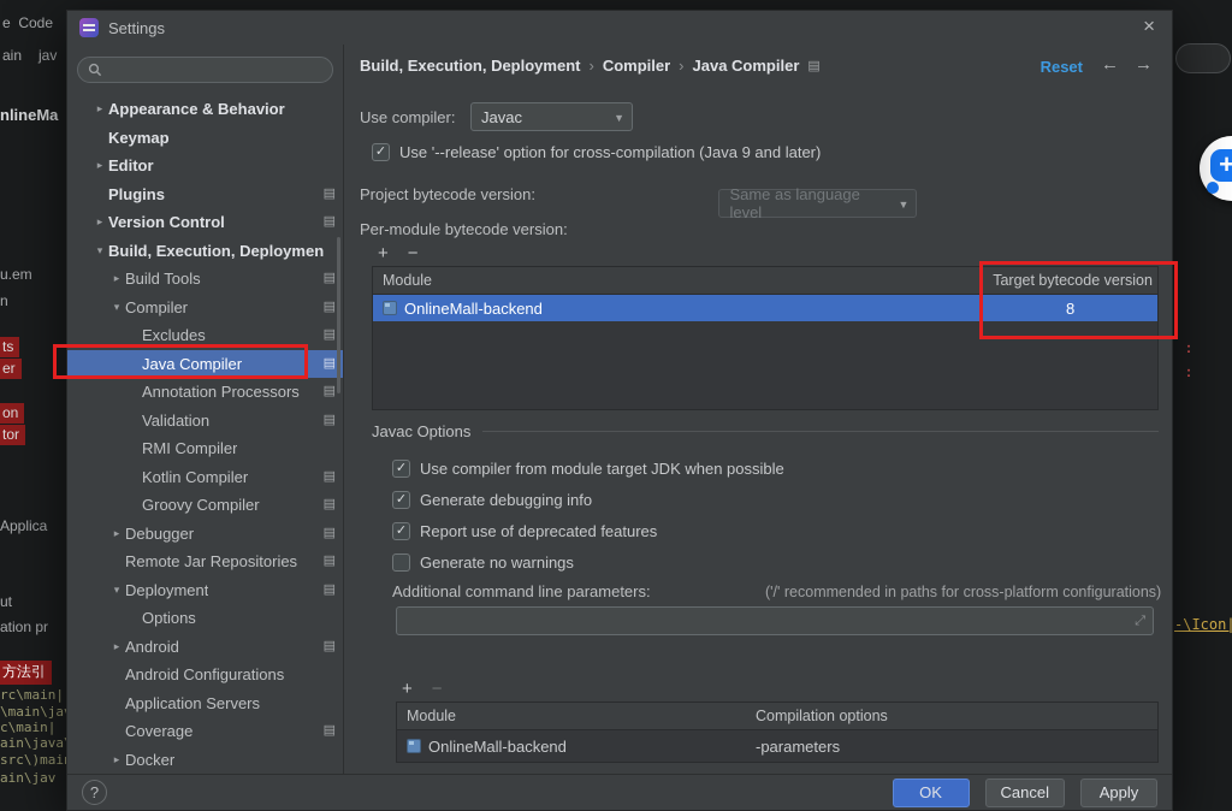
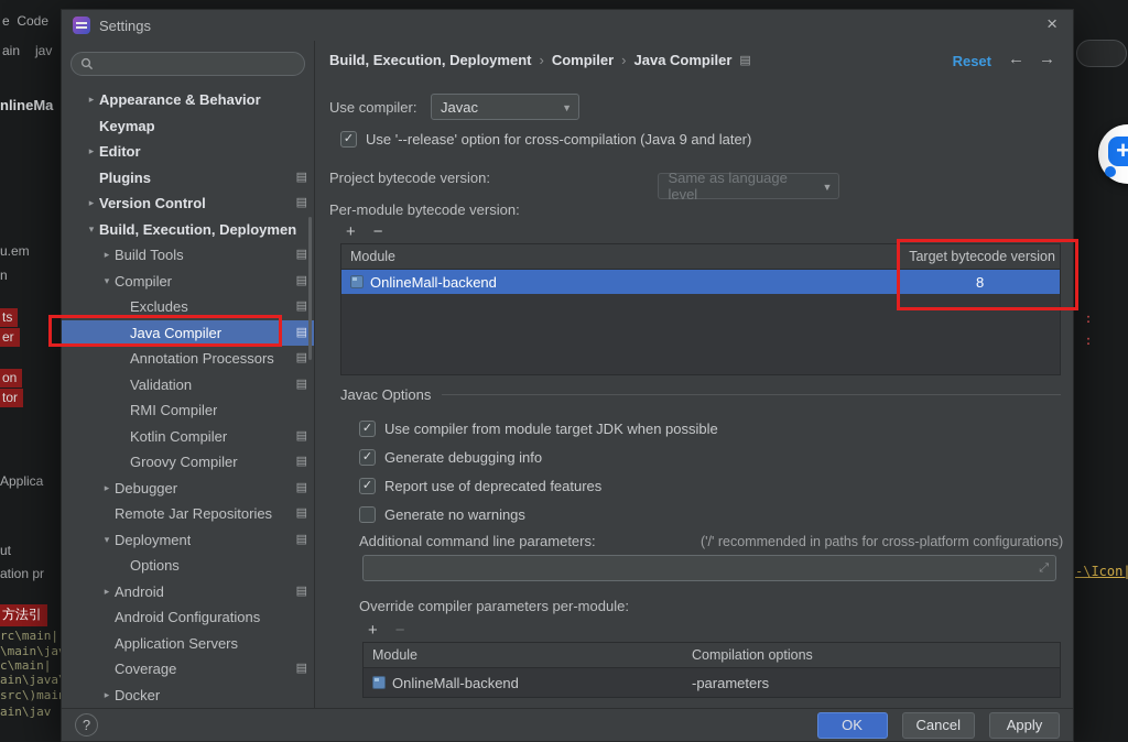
  e Code
  ain
  jav
  nlineMa
  u.em
  n
  ts
  er
  on
  tor
  Applica
  ut
  ation pr
  方法引
  rc\main|
  \main\ja
  c\main|
  ain\java
  src\)mai
  ain\jav
  -\Icon|
  :
  :
  Settings
  ×
  ▸
  Appearance & Behavior
  Keymap
  ▸
  Editor
  Plugins
  ▤
  ▸
  Version Control
  ▤
  ▾
  Build, Execution, Deploymen
  ▸
  Build Tools
  ▤
  ▾
  Compiler
  ▤
  Excludes
  ▤
  Java Compiler
  ▤
  Annotation Processors
  ▤
  Validation
  ▤
  RMI Compiler
  Kotlin Compiler
  ▤
  Groovy Compiler
  ▤
  ▸
  Debugger
  ▤
  Remote Jar Repositories
  ▤
  ▾
  Deployment
  ▤
  Options
  ▸
  Android
  ▤
  Android Configurations
  Application Servers
  Coverage
  ▤
  ▸
  Docker
  Build, Execution, Deployment
  ›
  Compiler
  ›
  Java Compiler
  ▤
  Reset
  ←
  →
  Use compiler:
  Javac
  ▼
  Use '--release' option for cross-compilation (Java 9 and later)
  Project bytecode version:
  Same as language level
  ▼
  Per-module bytecode version:
  +
  −
  Module
  Target bytecode version
  OnlineMall-backend
  8
  Javac Options
  Use compiler from module target JDK when possible
  Generate debugging info
  Report use of deprecated features
  Generate no warnings
  Additional command line parameters:
  ('/' recommended in paths for cross-platform configurations)
  ⤢
+ Override compiler parameters per-module:
  +
  −
  Module
  Compilation options
  OnlineMall-backend
  -parameters
  ?
  OK
  Cancel
  Apply
